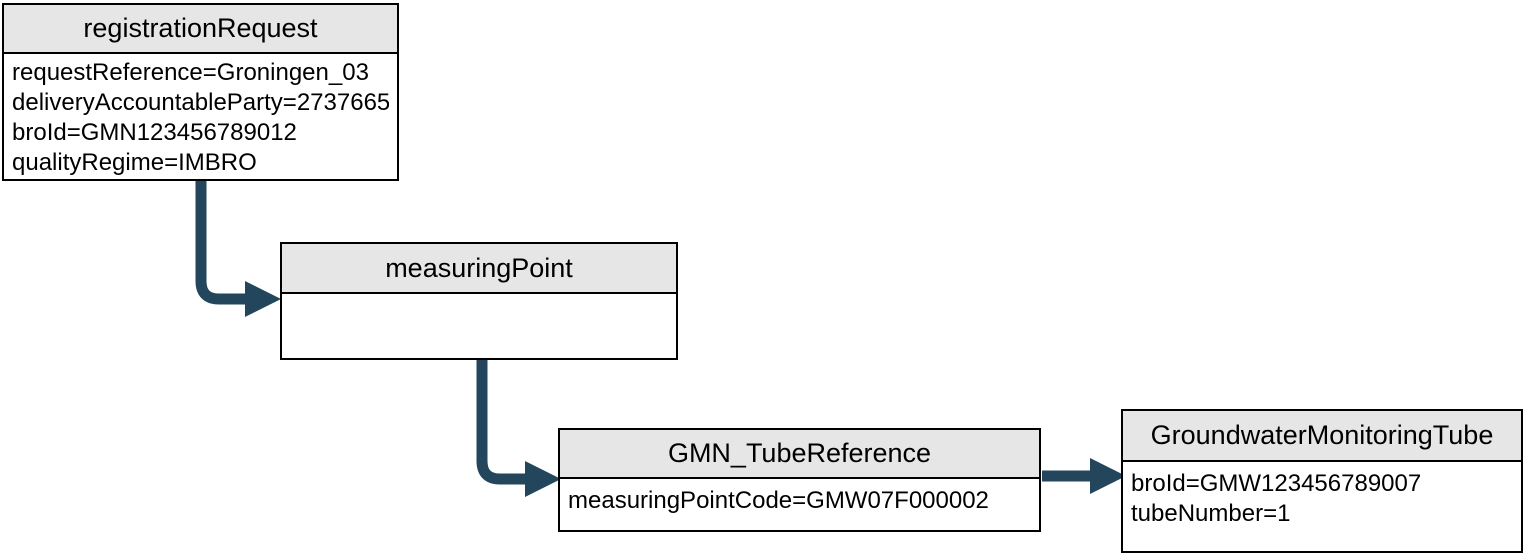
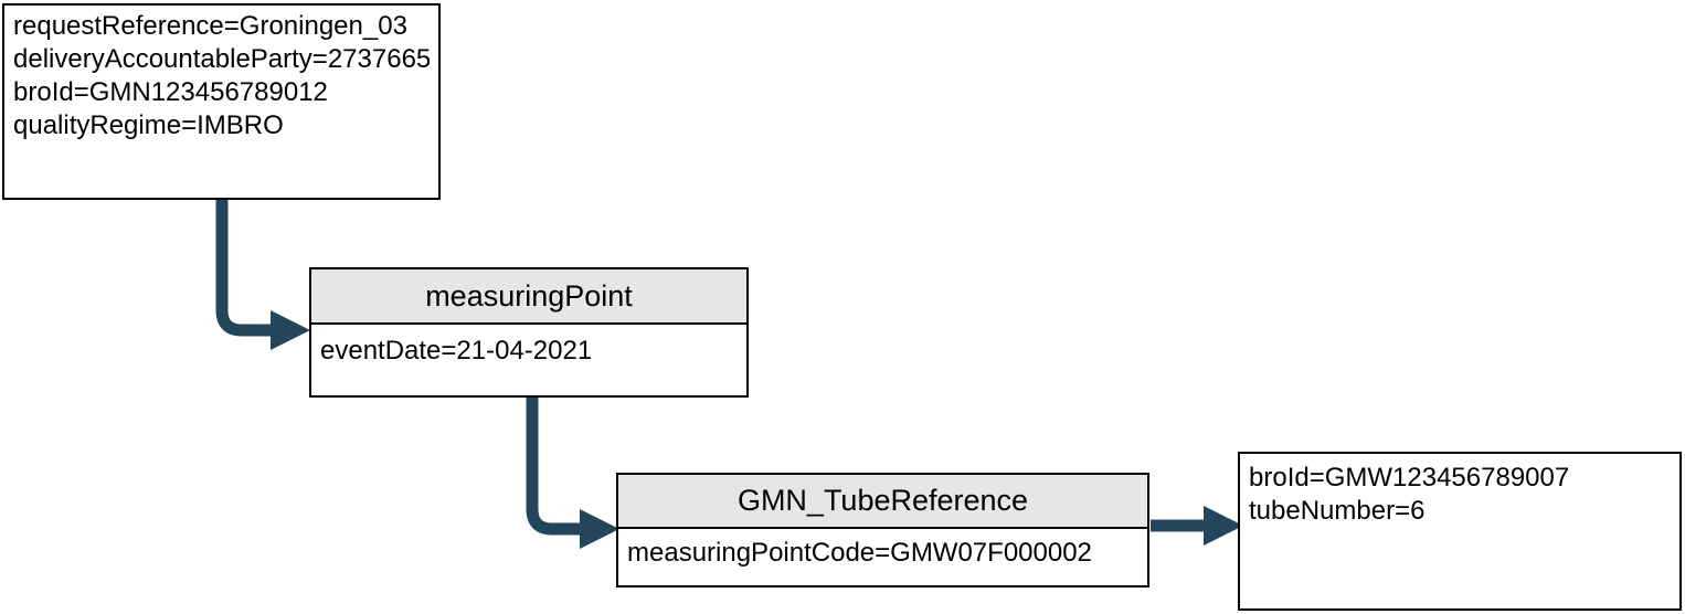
- registrationRequest
  requestReference=Groningen_03
  deliveryAccountableParty=2737665
  broId=GMN123456789012
  qualityRegime=IMBRO
  measuringPoint
+ eventDate=21-04-2021
  GMN_TubeReference
  measuringPointCode=GMW07F000002
- GroundwaterMonitoringTube
  broId=GMW123456789007
- tubeNumber=1
+ tubeNumber=6
